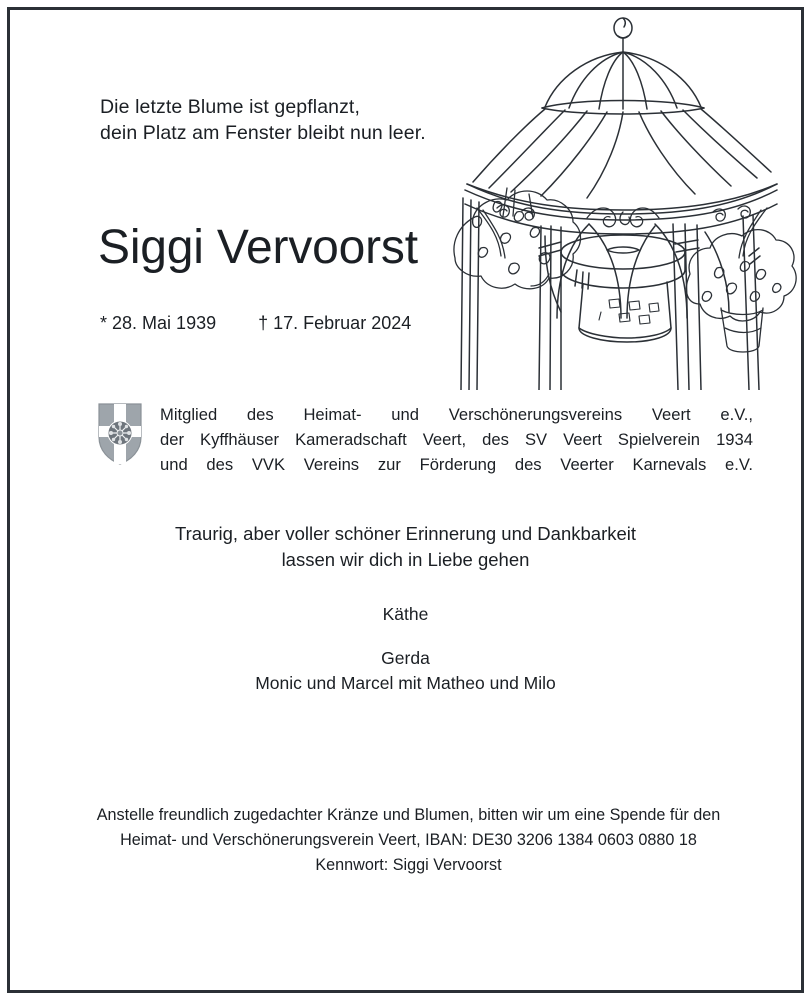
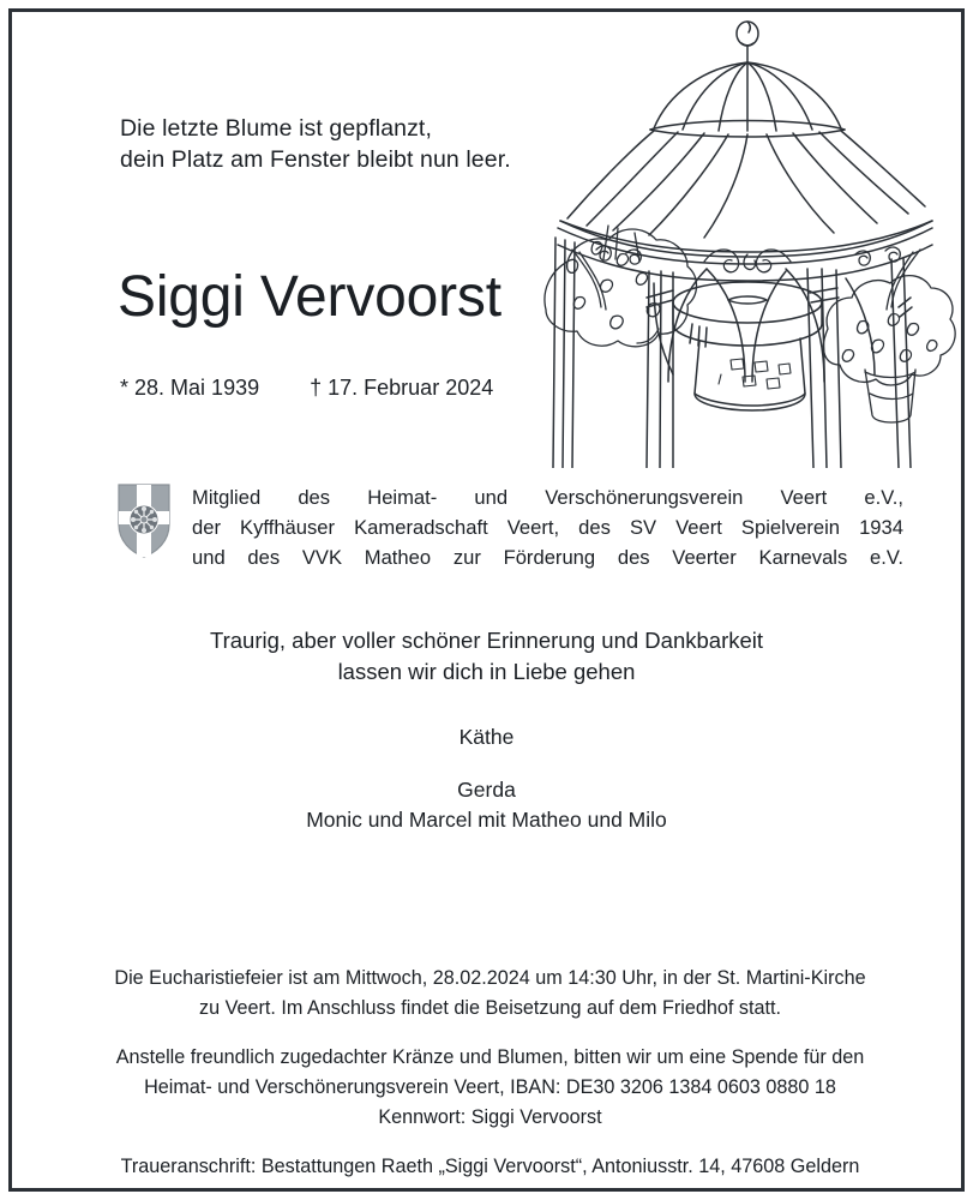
  Die letzte Blume ist gepflanzt,
  dein Platz am Fenster bleibt nun leer.
  Siggi Vervoorst
  * 28. Mai 1939 † 17. Februar 2024
- Mitglied des Heimat- und Verschönerungsvereins Veert e.V.,
+ Mitglied des Heimat- und Verschönerungsverein Veert e.V.,
  der Kyffhäuser Kameradschaft Veert, des SV Veert Spielverein 1934
- und des VVK Vereins zur Förderung des Veerter Karnevals e.V.
+ und des VVK Matheo zur Förderung des Veerter Karnevals e.V.
  Traurig, aber voller schöner Erinnerung und Dankbarkeit
  lassen wir dich in Liebe gehen
  Käthe
  Gerda
  Monic und Marcel mit Matheo und Milo
+ Die Eucharistiefeier ist am Mittwoch, 28.02.2024 um 14:30 Uhr, in der St. Martini-Kirche
+ zu Veert. Im Anschluss findet die Beisetzung auf dem Friedhof statt.
  Anstelle freundlich zugedachter Kränze und Blumen, bitten wir um eine Spende für den
  Heimat- und Verschönerungsverein Veert, IBAN: DE30 3206 1384 0603 0880 18
  Kennwort: Siggi Vervoorst
+ Traueranschrift: Bestattungen Raeth „Siggi Vervoorst“, Antoniusstr. 14, 47608 Geldern
